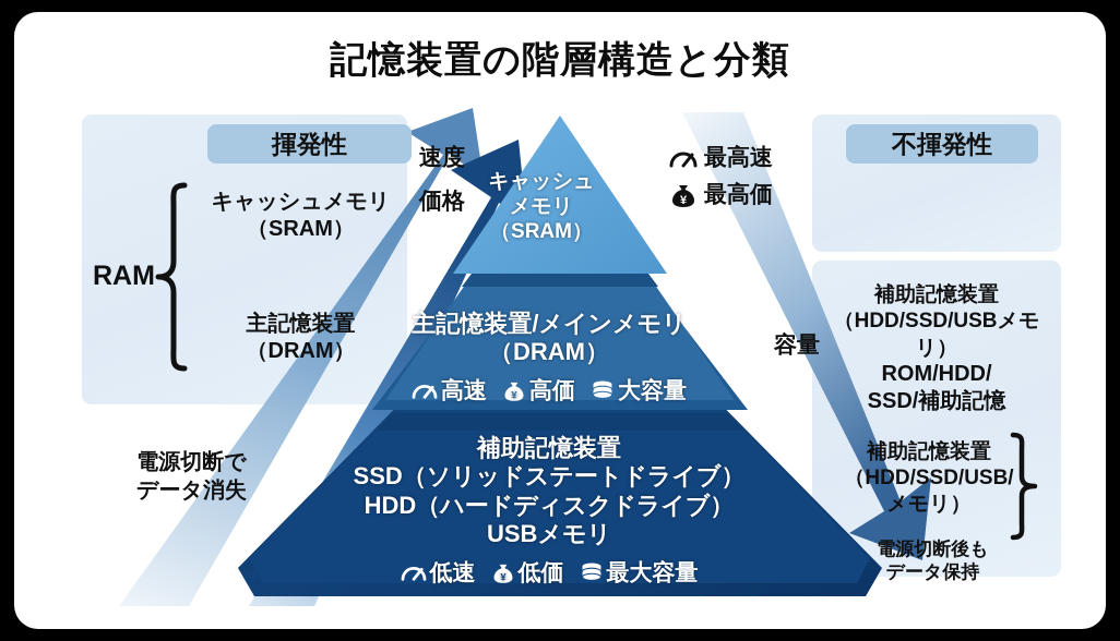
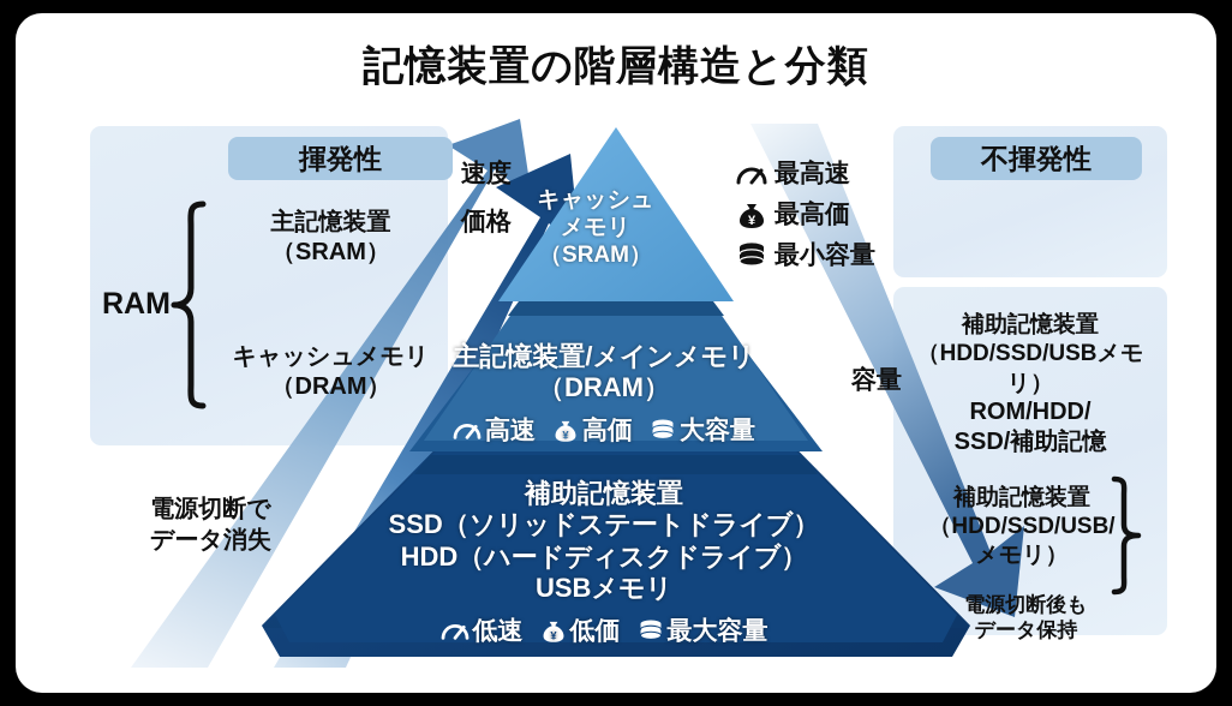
  記憶装置の階層構造と分類
  RAM
- キャッシュメモリ
+ 主記憶装置
  （SRAM）
- 主記憶装置
+ キャッシュメモリ
  （DRAM）
  揮発性
  電源切断で
  データ消失
  速度
  価格
  容量
  最高速
  ¥
  最高価
+ 最小容量
  キャッシュ
  メモリ
  （SRAM）
  主記憶装置/メインメモリ
  （DRAM）
  高速
  ¥
  高価
  大容量
  補助記憶装置
  SSD（ソリッドステートドライブ）
  HDD（ハードディスクドライブ）
  USBメモリ
  低速
  ¥
  低価
  最大容量
  不揮発性
  補助記憶装置
  （HDD/SSD/USBメモリ）
  ROM/HDD/
  SSD/補助記憶
  補助記憶装置
  （HDD/SSD/USB/
  メモリ）
  電源切断後も
  データ保持
